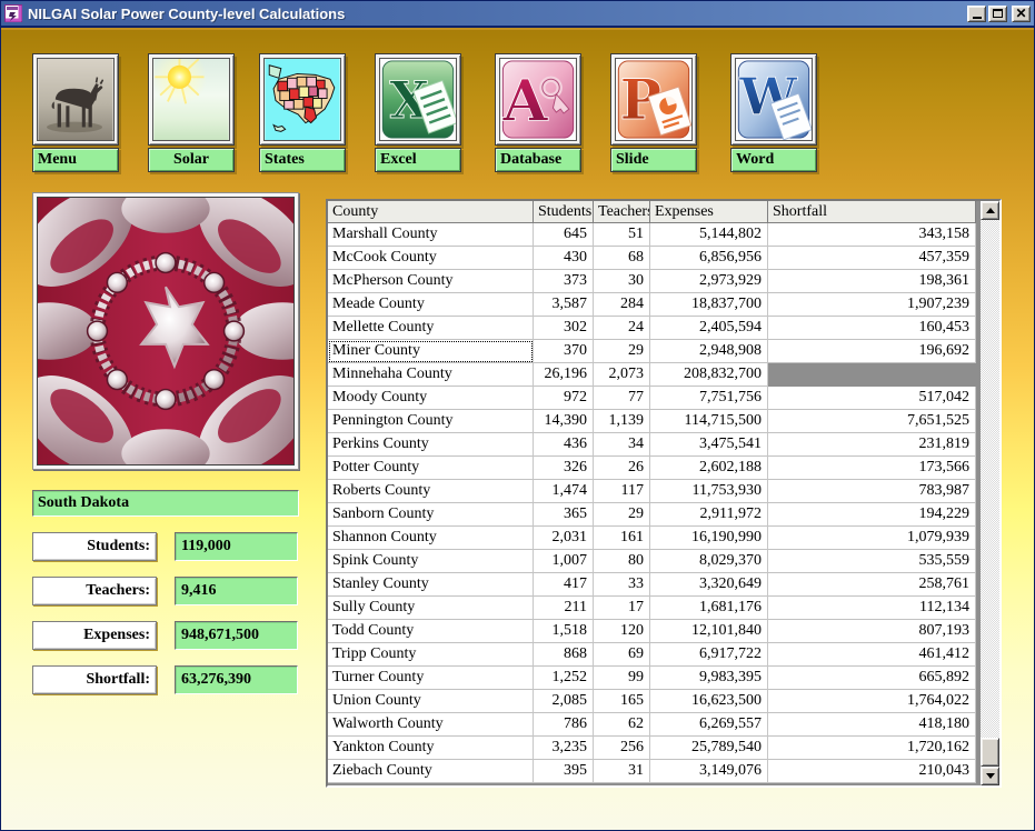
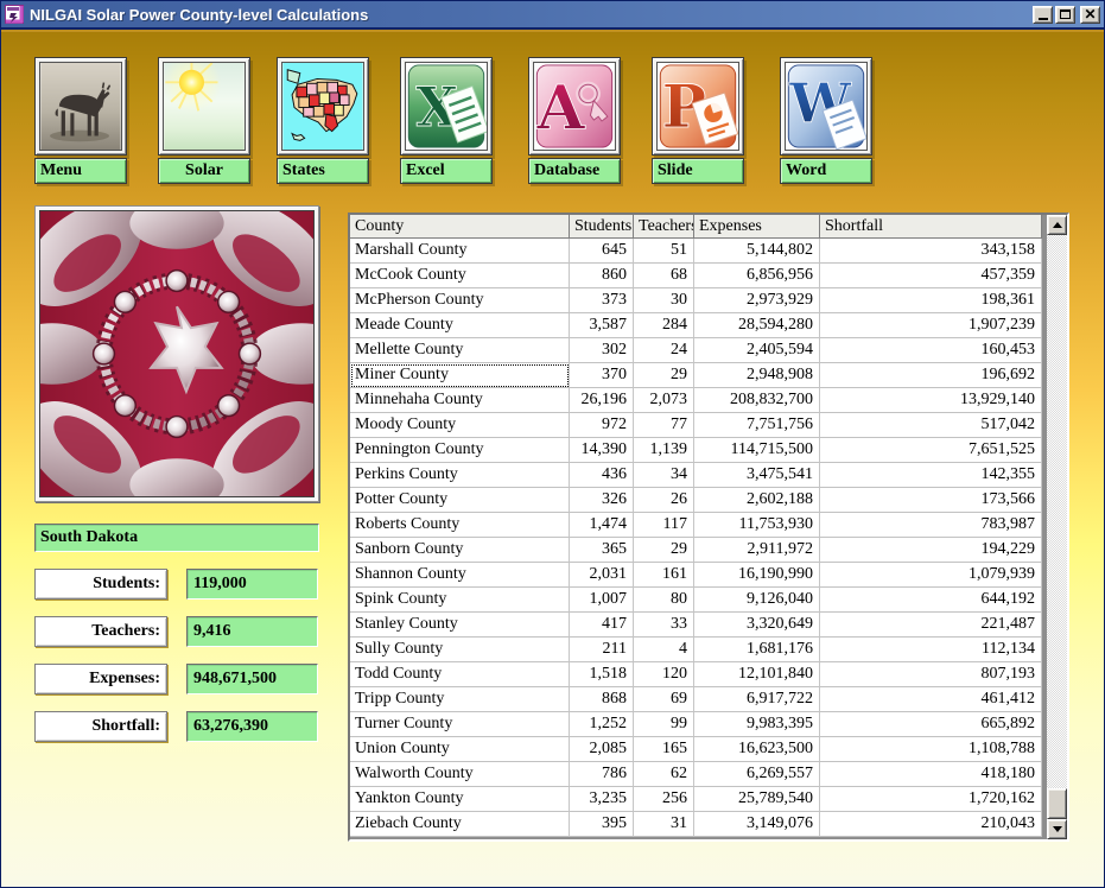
  NILGAI Solar Power County-level Calculations
  ✕
  Menu
  Solar
  States
  X
  Excel
  A
  Database
  P
  Slide
  W
  Word
  South Dakota
  Students:
  119,000
  Teachers:
  9,416
  Expenses:
  948,671,500
  Shortfall:
  63,276,390
  County
  Students
  Teacher
  Expenses
  Shortfall
  Marshall County
  645
  51
  5,144,802
  343,158
  McCook County
- 430
+ 860
  68
  6,856,956
  457,359
  McPherson County
  373
  30
  2,973,929
  198,361
  Meade County
  3,587
  284
- 18,837,700
+ 28,594,280
  1,907,239
  Mellette County
  302
  24
  2,405,594
  160,453
  Miner County
  370
  29
  2,948,908
  196,692
  Minnehaha County
  26,196
  2,073
  208,832,700
+ 13,929,140
  Moody County
  972
  77
  7,751,756
  517,042
  Pennington County
  14,390
  1,139
  114,715,500
  7,651,525
  Perkins County
  436
  34
  3,475,541
- 231,819
+ 142,355
  Potter County
  326
  26
  2,602,188
  173,566
  Roberts County
  1,474
  117
  11,753,930
  783,987
  Sanborn County
  365
  29
  2,911,972
  194,229
  Shannon County
  2,031
  161
  16,190,990
  1,079,939
  Spink County
  1,007
  80
- 8,029,370
+ 9,126,040
- 535,559
+ 644,192
  Stanley County
  417
  33
  3,320,649
- 258,761
+ 221,487
  Sully County
  211
- 17
+ 4
  1,681,176
  112,134
  Todd County
  1,518
  120
  12,101,840
  807,193
  Tripp County
  868
  69
  6,917,722
  461,412
  Turner County
  1,252
  99
  9,983,395
  665,892
  Union County
  2,085
  165
  16,623,500
- 1,764,022
+ 1,108,788
  Walworth County
  786
  62
  6,269,557
  418,180
  Yankton County
  3,235
  256
  25,789,540
  1,720,162
  Ziebach County
  395
  31
  3,149,076
  210,043
